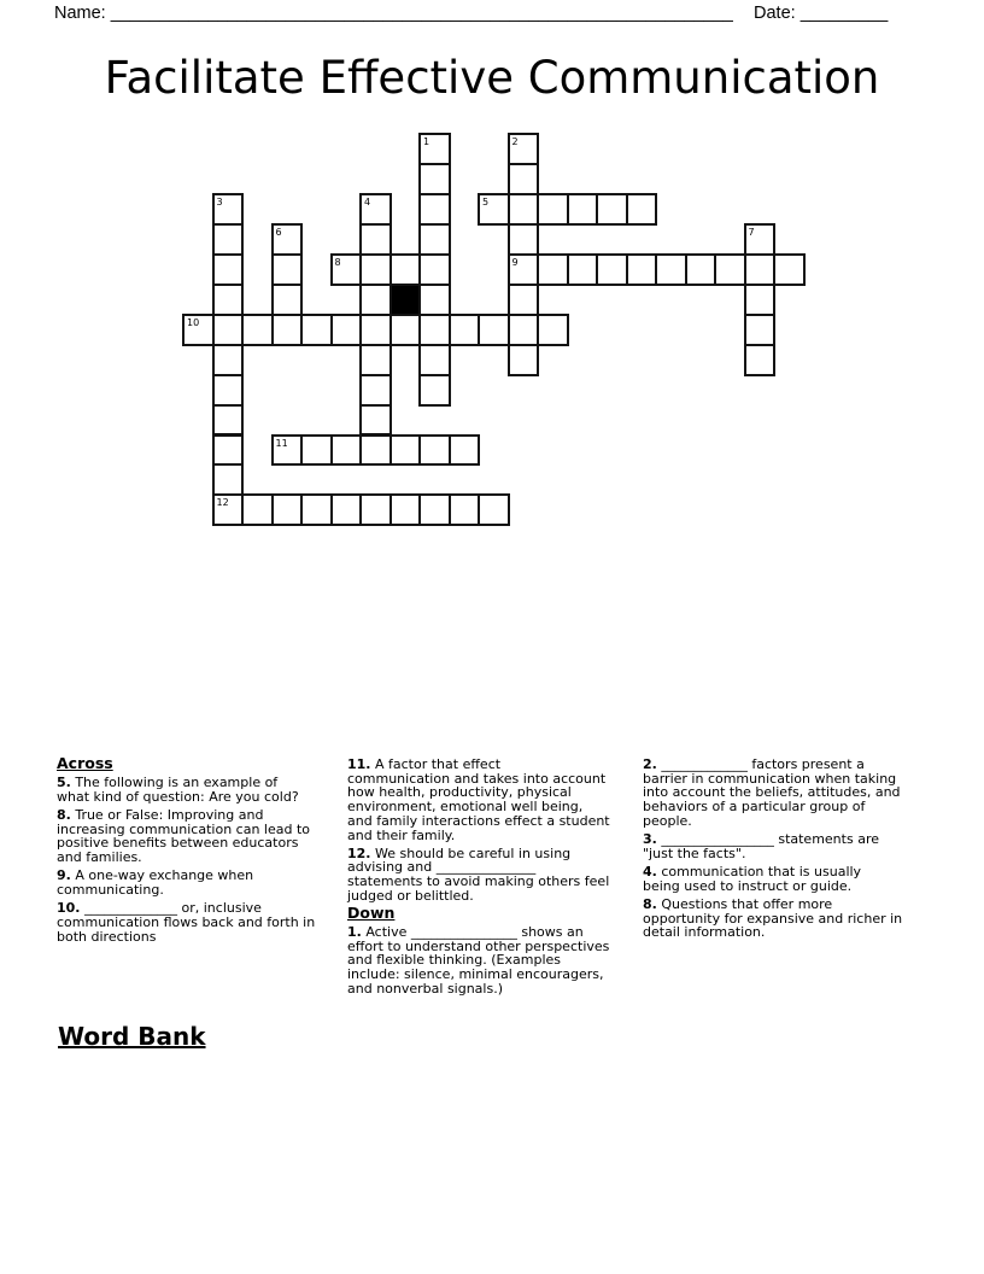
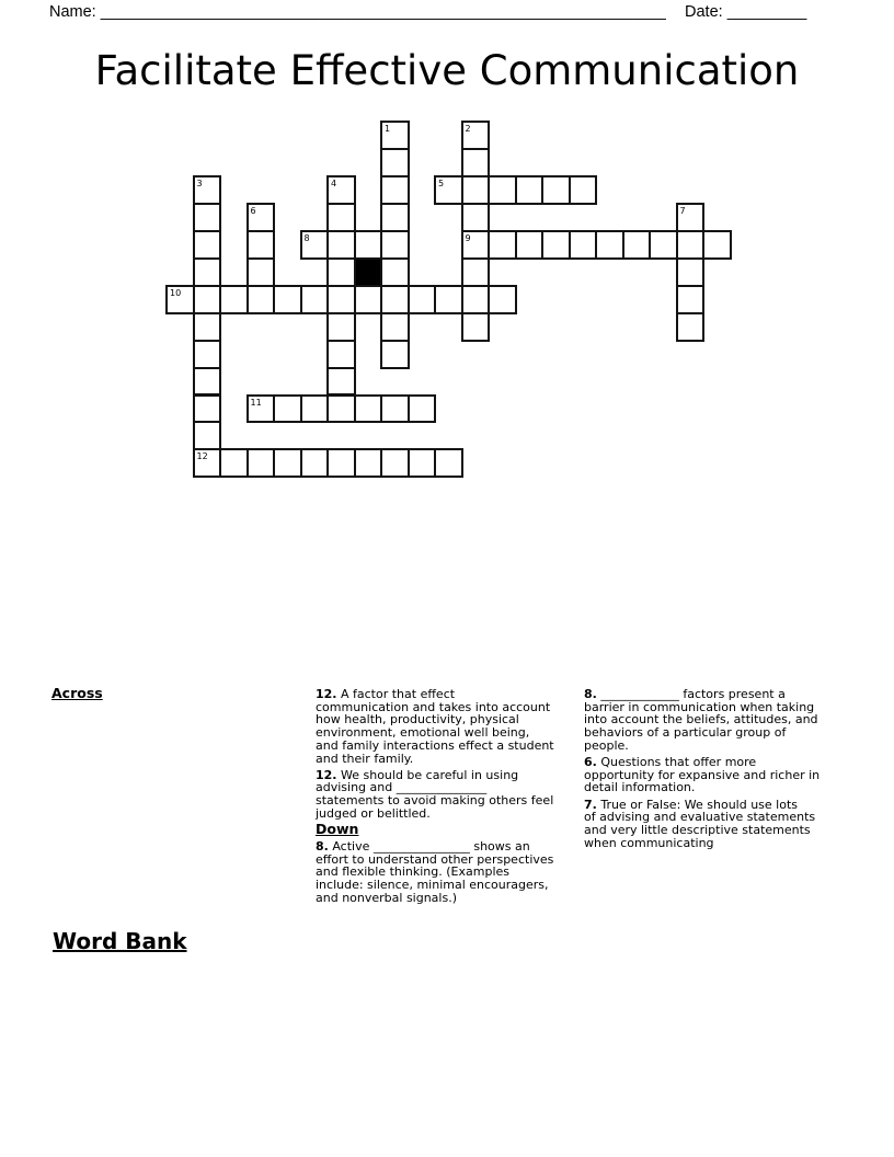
  Name: ________________________________________________________________
  Date: _________
  Facilitate Effective Communication
  1
  2
  3
  4
  5
  6
  7
  8
  9
  10
  11
  12
  Across
- 5. The following is an example of
- what kind of question: Are you cold?
- 8. True or False: Improving and
- increasing communication can lead to
- positive benefits between educators
- and families.
- 9. A one-way exchange when
- communicating.
- 10. ______________ or, inclusive
- communication flows back and forth in
- both directions
- 11. A factor that effect
+ 12. A factor that effect
  communication and takes into account
  how health, productivity, physical
  environment, emotional well being,
  and family interactions effect a student
  and their family.
  12. We should be careful in using
  advising and _______________
  statements to avoid making others feel
  judged or belittled.
  Down
- 1. Active ________________ shows an
+ 8. Active ________________ shows an
  effort to understand other perspectives
  and flexible thinking. (Examples
  include: silence, minimal encouragers,
  and nonverbal signals.)
- 2. _____________ factors present a
+ 8. _____________ factors present a
  barrier in communication when taking
  into account the beliefs, attitudes, and
  behaviors of a particular group of
  people.
- 3. _________________ statements are
- "just the facts".
- 4. communication that is usually
- being used to instruct or guide.
- 8. Questions that offer more
+ 6. Questions that offer more
  opportunity for expansive and richer in
  detail information.
+ 7. True or False: We should use lots
+ of advising and evaluative statements
+ and very little descriptive statements
+ when communicating
  Word Bank
